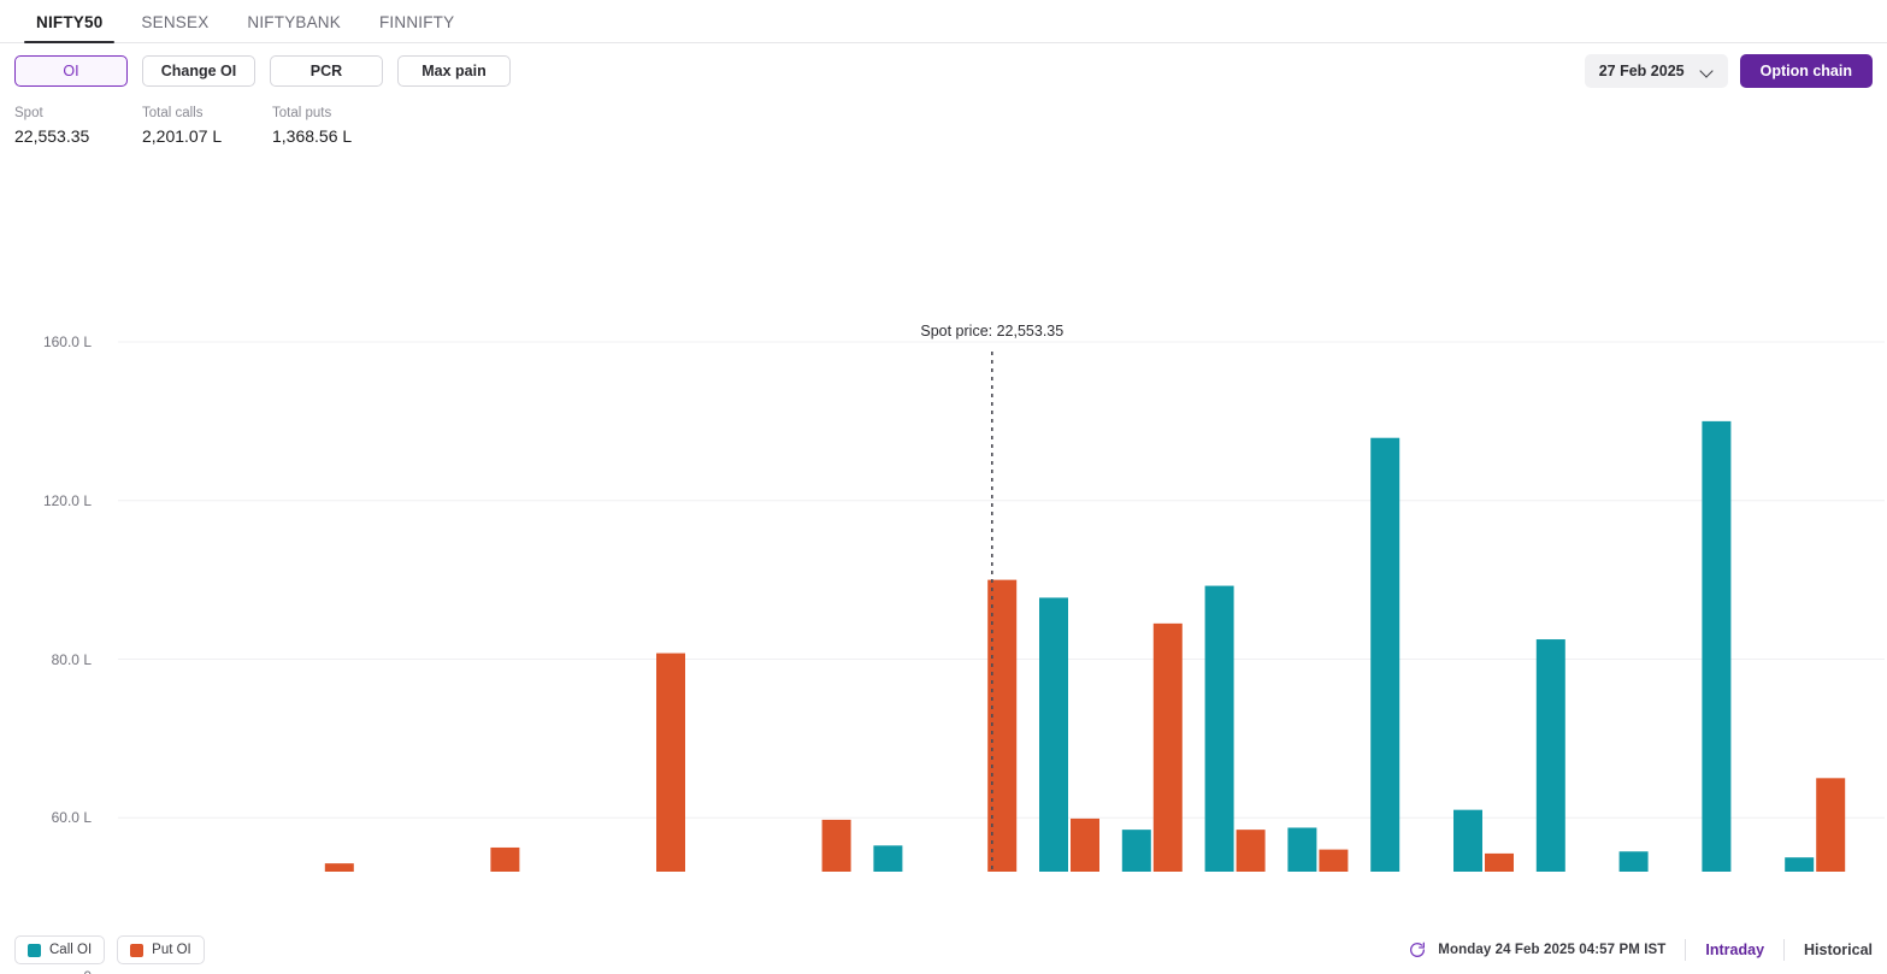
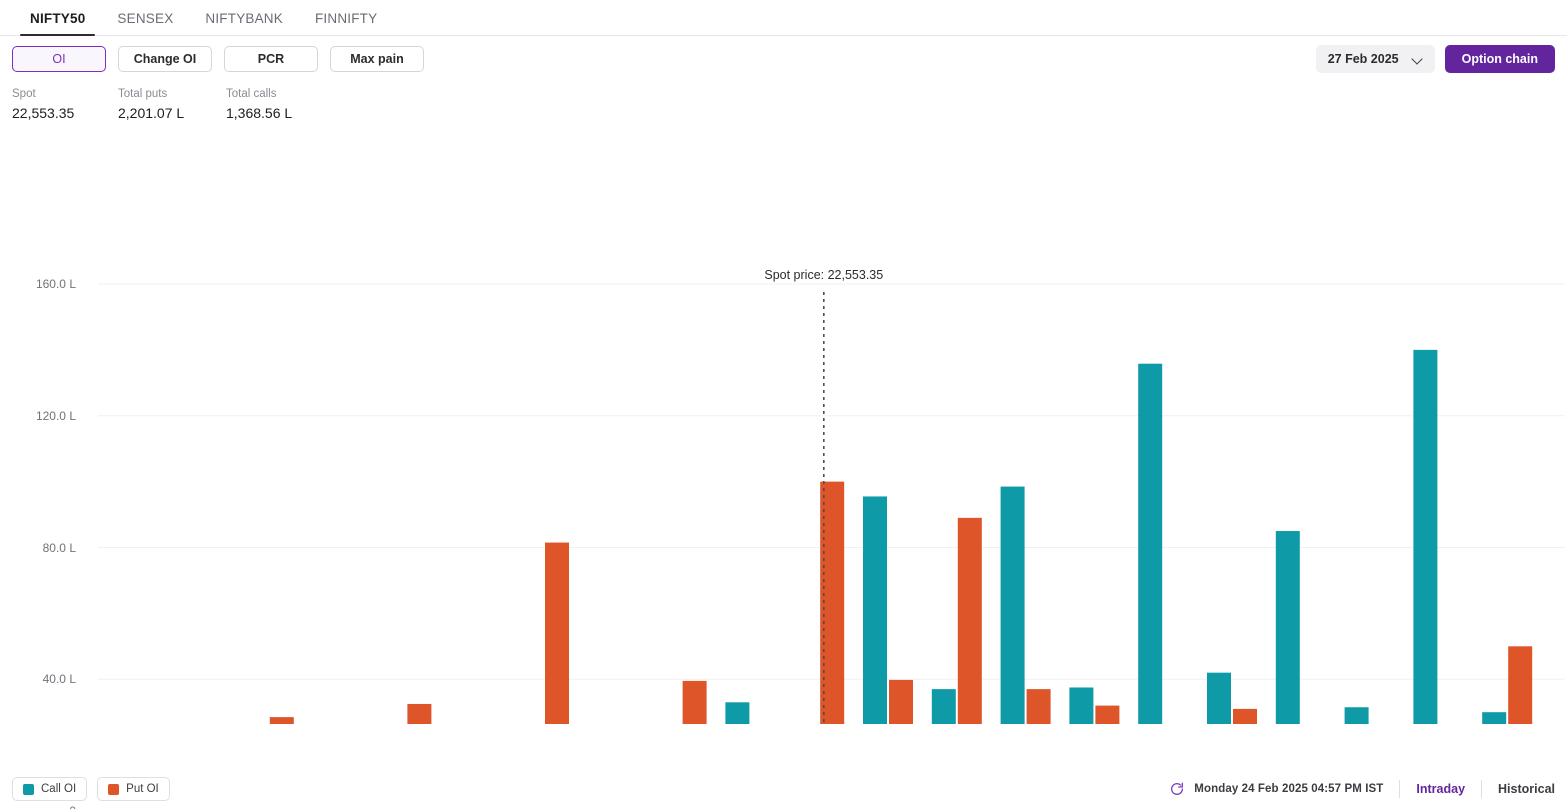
  NIFTY50
  SENSEX
  NIFTYBANK
  FINNIFTY
  OI
  Change OI
  PCR
  Max pain
  27 Feb 2025
  Option chain
  Spot
  22,553.35
- Total calls
+ Total puts
  2,201.07 L
- Total puts
+ Total calls
  1,368.56 L
- 60.0 L
+ 40.0 L
  80.0 L
  120.0 L
  160.0 L
  Spot price: 22,553.35
  Call OI
  Put OI
  Monday 24 Feb 2025 04:57 PM IST
  Intraday
  Historical
